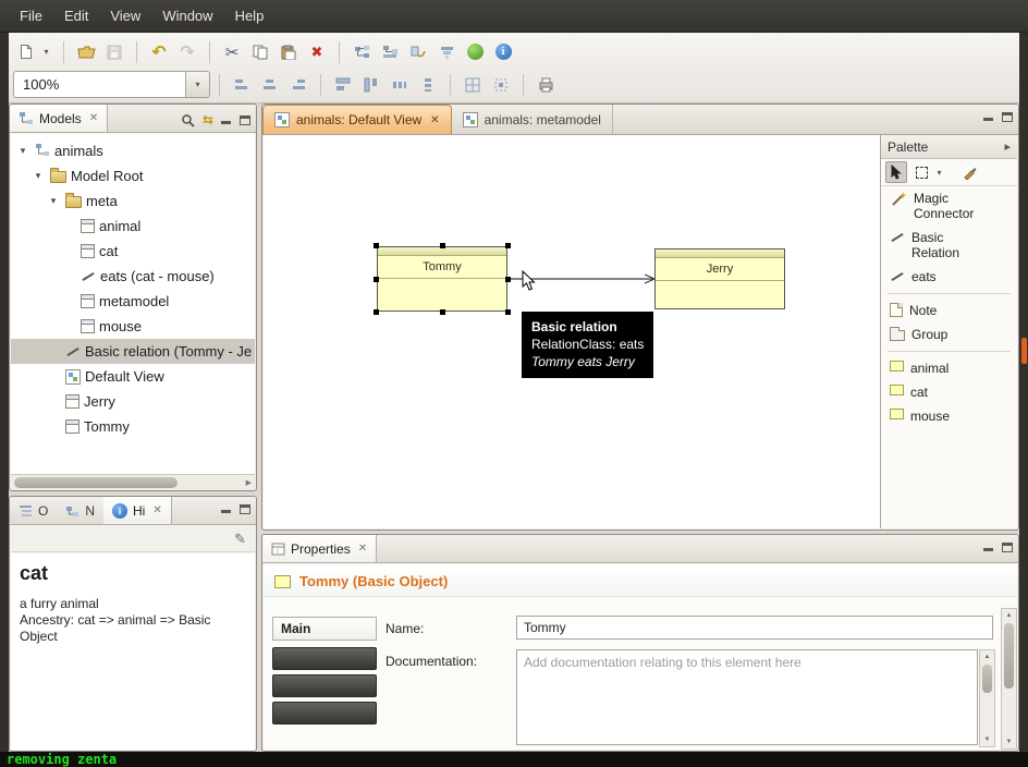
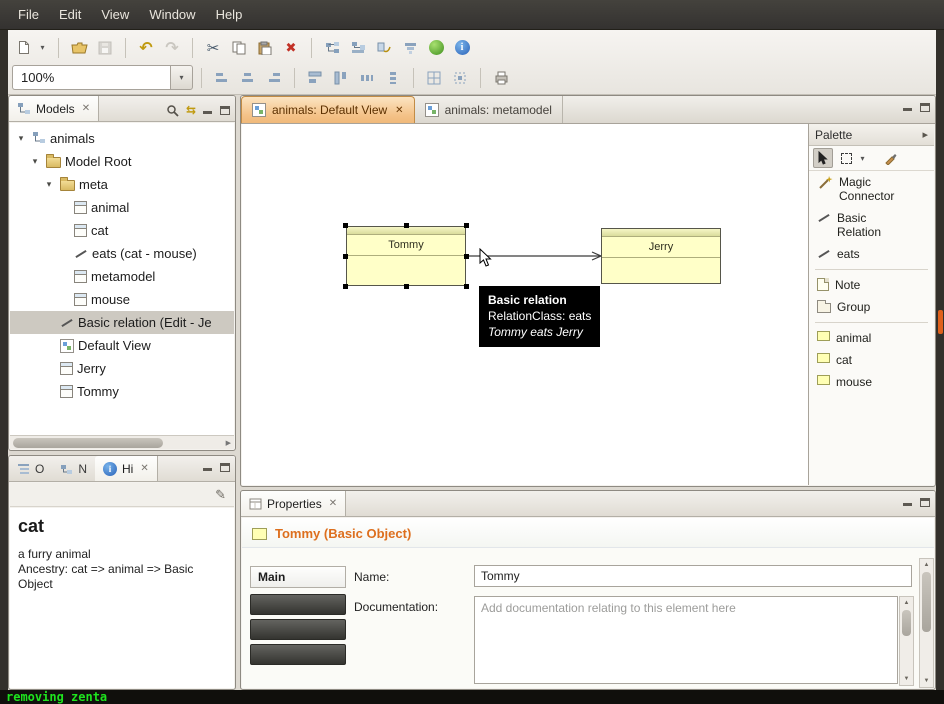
  File
  Edit
  View
  Window
  Help
  ▾
  ↶
  ↷
  ✂
  ✖
  i
  100%
  ▾
  Models
  ✕
  ⇆
  ▾
  animals
  ▾
  Model Root
  ▾
  meta
  animal
  cat
  eats (cat - mouse)
  metamodel
  mouse
- Basic relation (Tommy - Je
+ Basic relation (Edit - Je
  Default View
  Jerry
  Tommy
  O
  N
  i
  Hi
  ✕
  ✎
  cat
  a furry animal
  Ancestry: cat => animal => Basic Object
  animals: Default View
  ✕
  animals: metamodel
  Tommy
  Jerry
  Basic relation
  RelationClass: eats
  Tommy eats Jerry
  Palette
  ▸
  ▾
  Magic Connector
  Basic Relation
  eats
  Note
  Group
  animal
  cat
  mouse
  Properties
  ✕
  Tommy (Basic Object)
  Main
  Name:
  Tommy
  Documentation:
  Add documentation relating to this element here
  removing zenta
